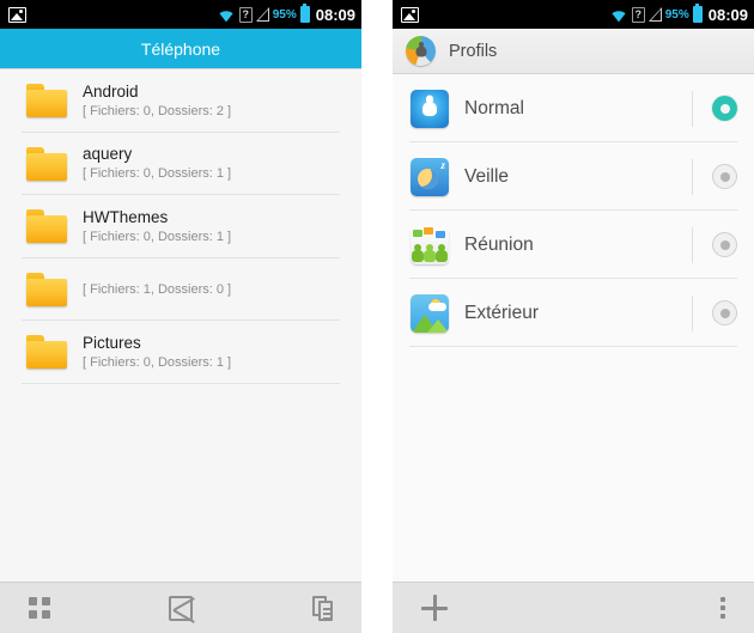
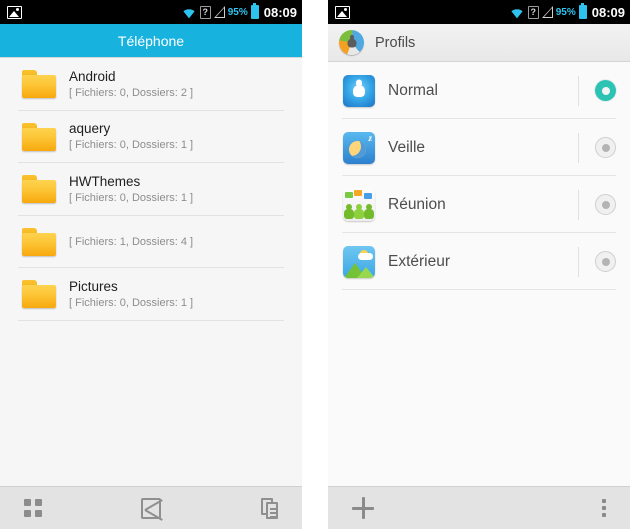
  ?
  95%
  08:09
  Téléphone
  Android
  [ Fichiers: 0, Dossiers: 2 ]
  aquery
  [ Fichiers: 0, Dossiers: 1 ]
  HWThemes
  [ Fichiers: 0, Dossiers: 1 ]
- [ Fichiers: 1, Dossiers: 0 ]
+ [ Fichiers: 1, Dossiers: 4 ]
  Pictures
  [ Fichiers: 0, Dossiers: 1 ]
  ?
  95%
  08:09
  Profils
  Normal
  z
  Veille
  Réunion
  Extérieur
